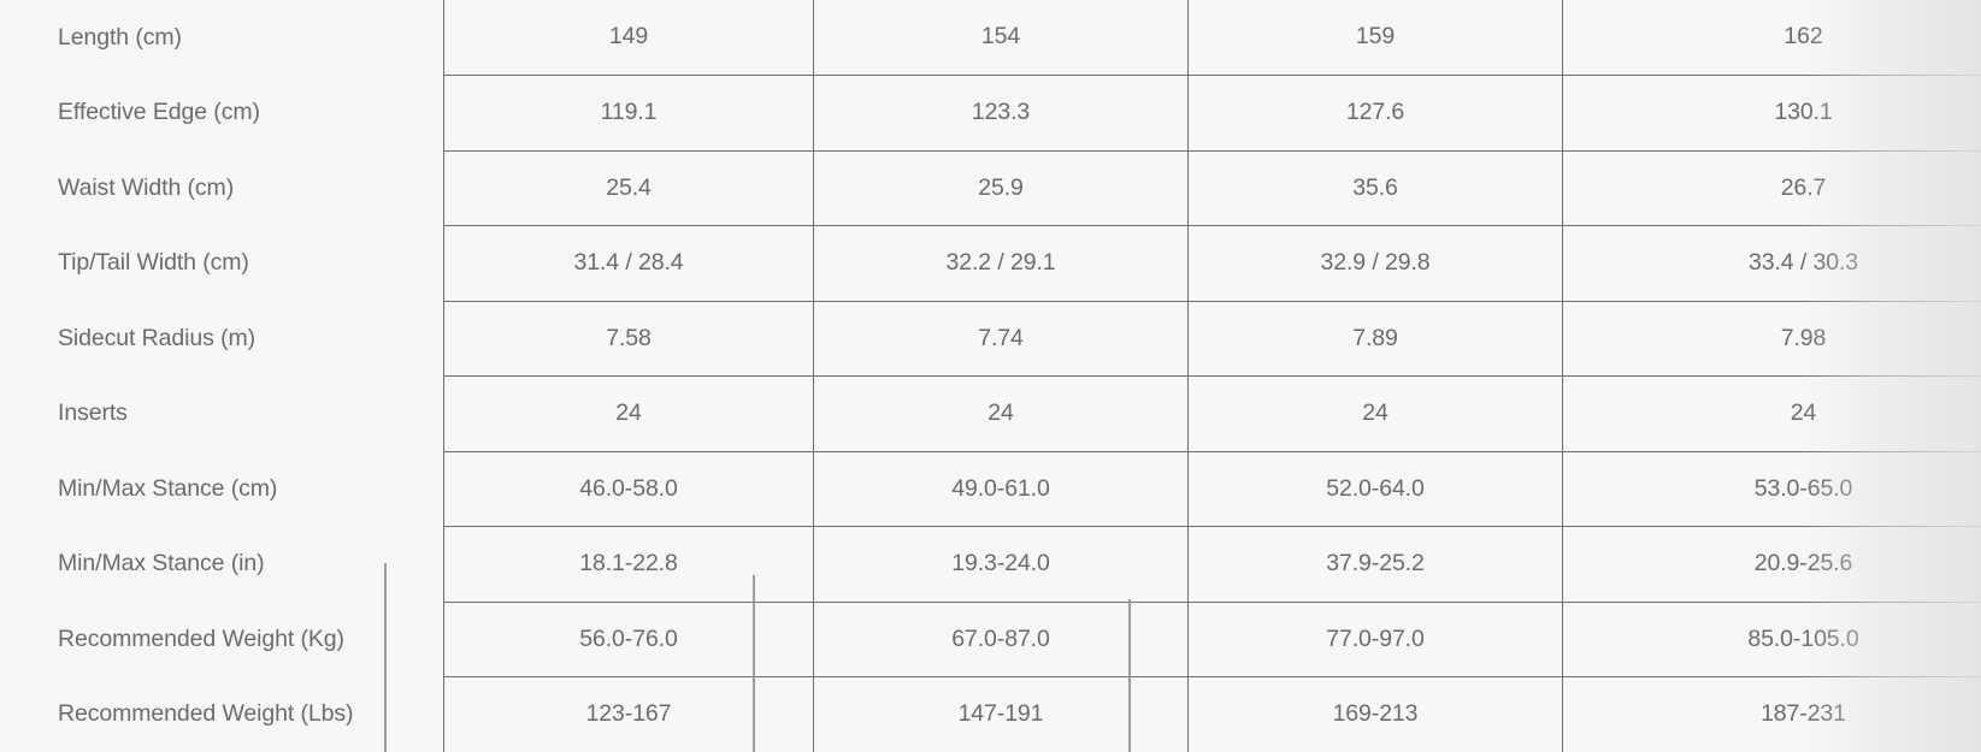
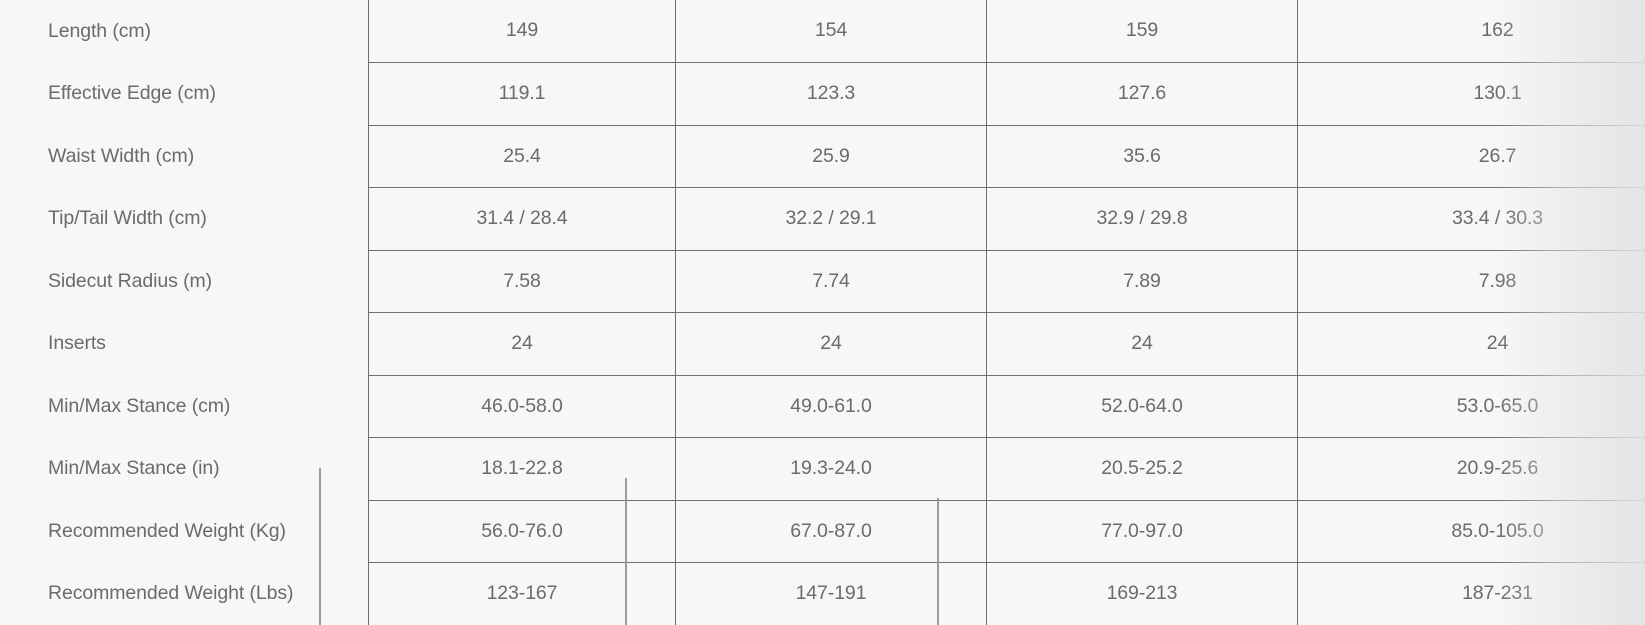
  Length (cm)	149	154	159	1
  Effective Edge (cm)	119.1	123.3	127.6	13
  Waist Width (cm)	25.4	25.9	35.6	2
  Tip/Tail Width (cm)	31.4 / 28.4	32.2 / 29.1	32.9 / 29.8	33.4
  Sidecut Radius (m)	7.58	7.74	7.89	7.
  Inserts	24	24	24	2
  Min/Max Stance (cm)	46.0-58.0	49.0-61.0	52.0-64.0	53.0
- Min/Max Stance (in)	18.1-22.8	19.3-24.0	37.9-25.2	20.9
+ Min/Max Stance (in)	18.1-22.8	19.3-24.0	20.5-25.2	20.9
  Recommended Weight (Kg)	56.0-76.0	67.0-87.0	77.0-97.0	85.0-
  Recommended Weight (Lbs)	123-167	147-191	169-213	187
